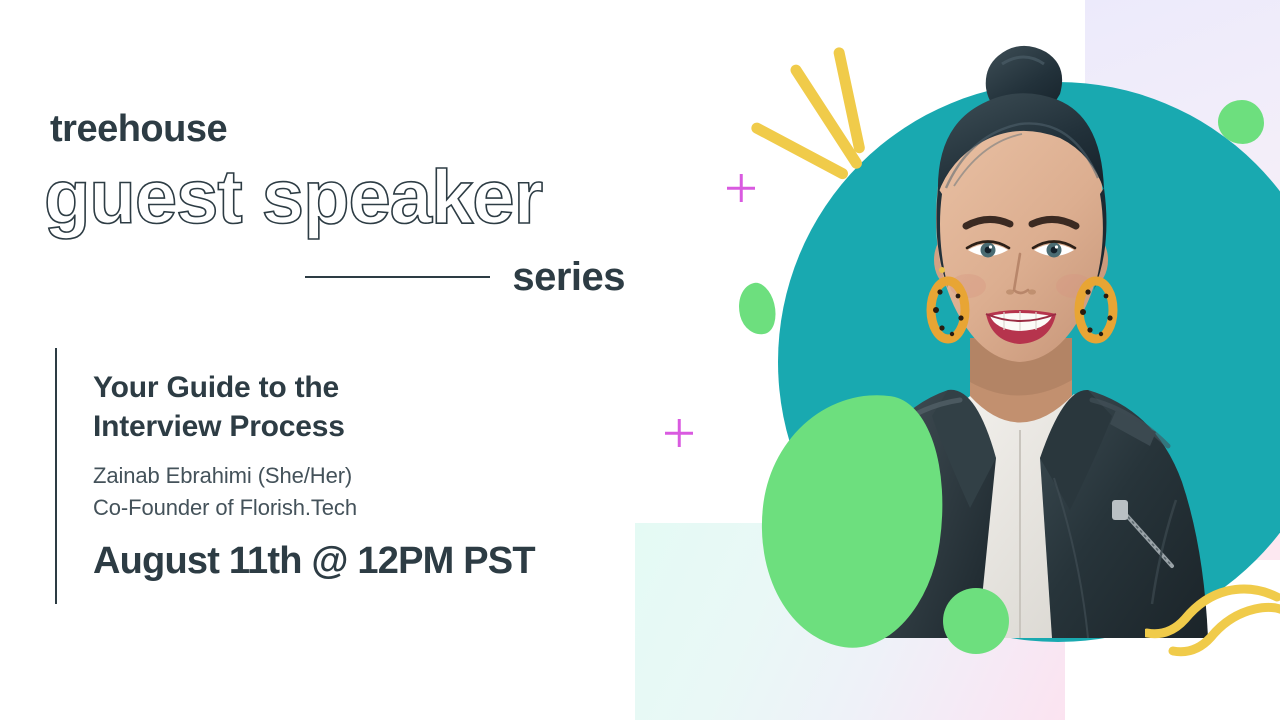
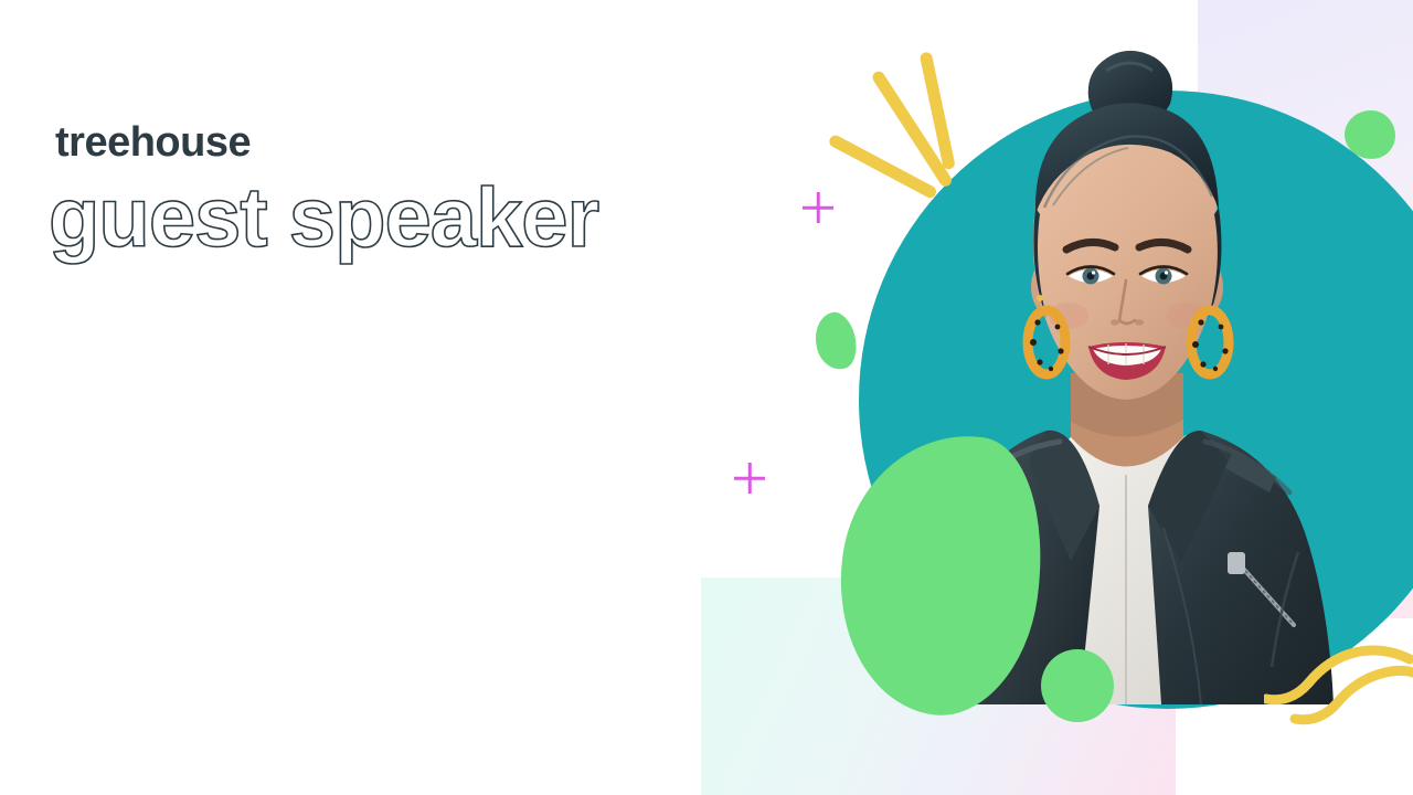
  treehouse
  guest speaker
- series
- Your Guide to the
- Interview Process
- Zainab Ebrahimi (She/Her)
- Co-Founder of Florish.Tech
- August 11th @ 12PM PST
